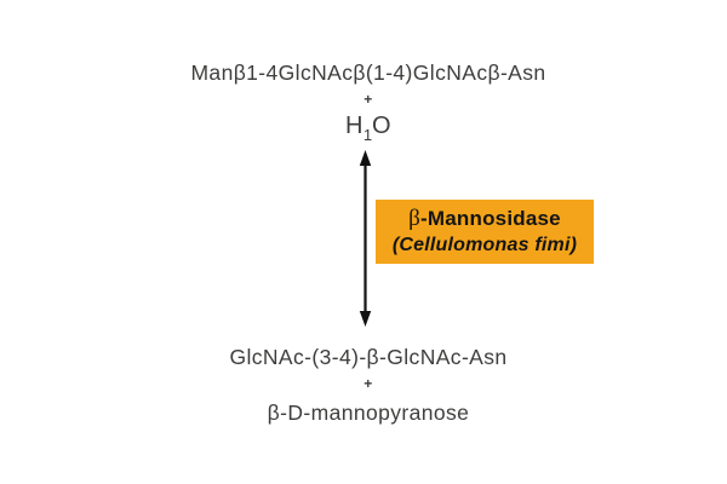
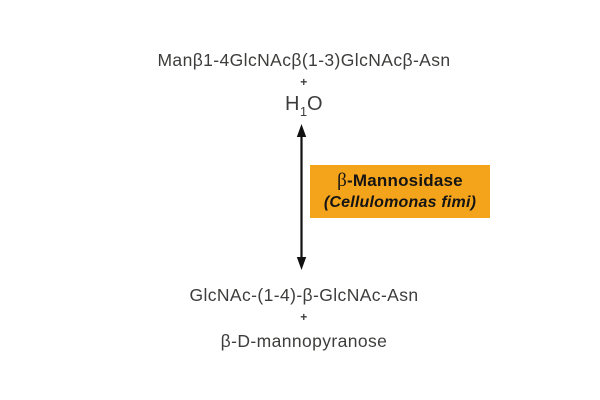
- Manβ1-4GlcNAcβ(1-4)GlcNAcβ-Asn
+ Manβ1-4GlcNAcβ(1-3)GlcNAcβ-Asn
  +
  H1O
  β-Mannosidase
  (Cellulomonas fimi)
- GlcNAc-(3-4)-β-GlcNAc-Asn
+ GlcNAc-(1-4)-β-GlcNAc-Asn
  +
  β-D-mannopyranose
